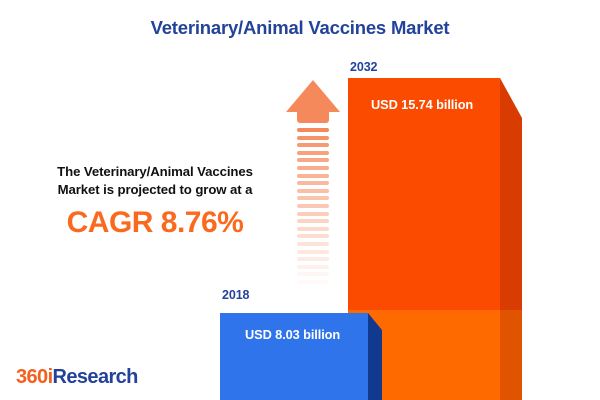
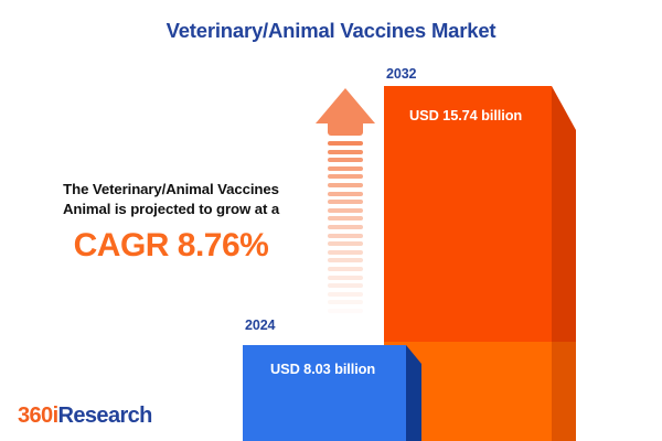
  Veterinary/Animal Vaccines Market
  The Veterinary/Animal Vaccines
- Market is projected to grow at a
+ Animal is projected to grow at a
  CAGR 8.76%
  2032
  USD 15.74 billion
- 2018
+ 2024
  USD 8.03 billion
  360iResearch
